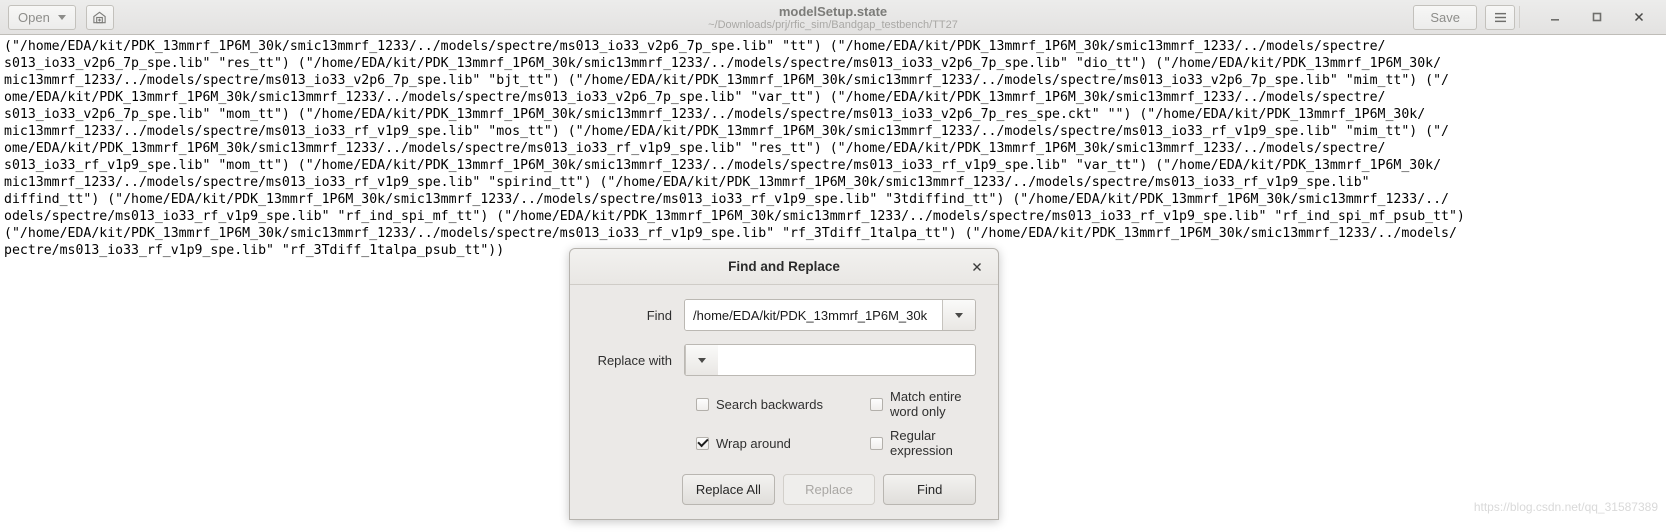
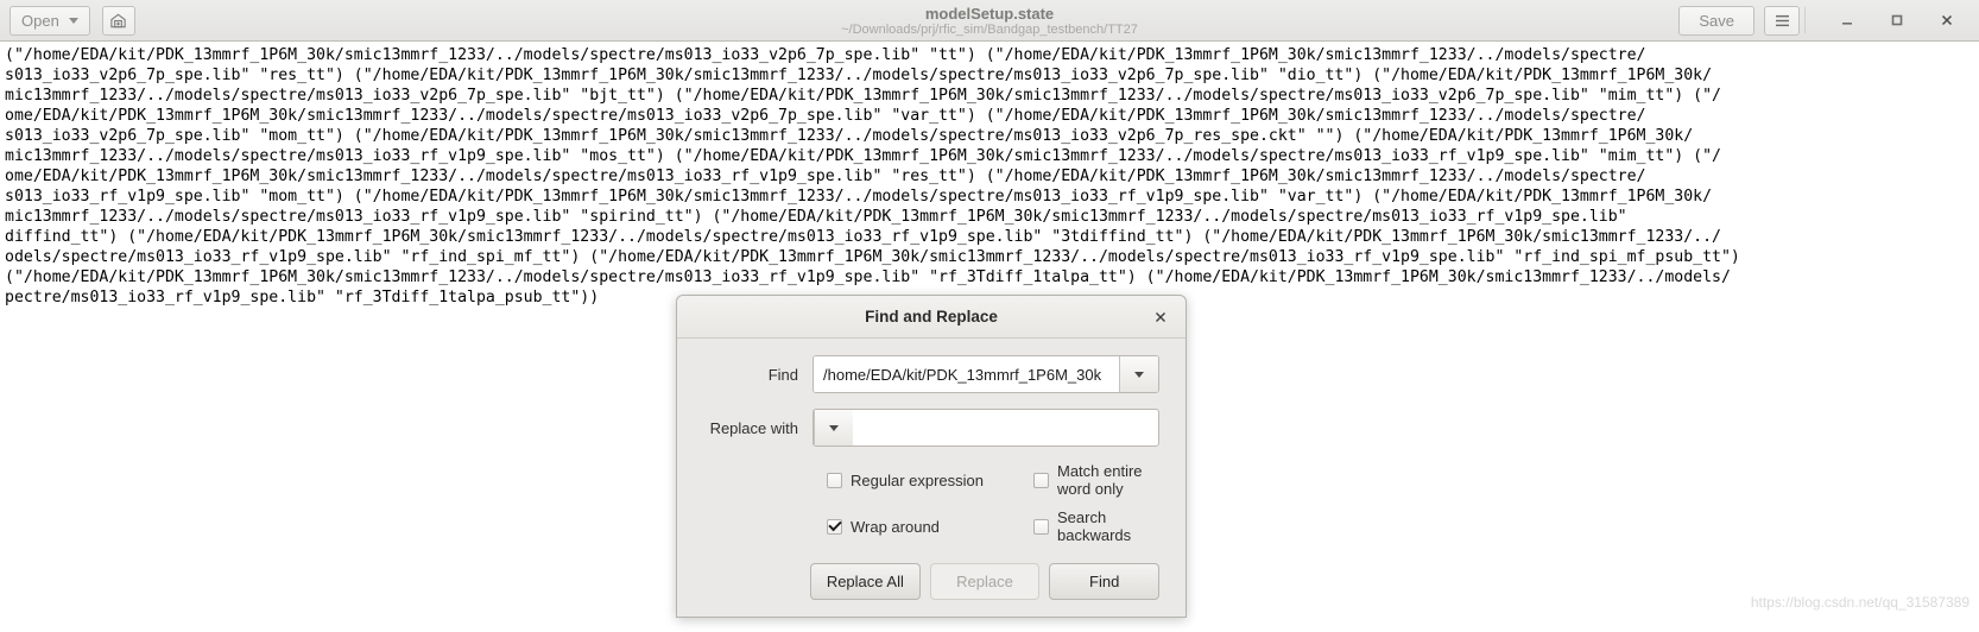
  Open
  modelSetup.state
  ~/Downloads/prj/rfic_sim/Bandgap_testbench/TT27
  Save
  ("/home/EDA/kit/PDK_13mmrf_1P6M_30k/smic13mmrf_1233/../models/spectre/ms013_io33_v2p6_7p_spe.lib" "tt") ("/home/EDA/kit/PDK_13mmrf_1P6M_30k/smic13mmrf_1233/../models/spectre/
  s013_io33_v2p6_7p_spe.lib" "res_tt") ("/home/EDA/kit/PDK_13mmrf_1P6M_30k/smic13mmrf_1233/../models/spectre/ms013_io33_v2p6_7p_spe.lib" "dio_tt") ("/home/EDA/kit/PDK_13mmrf_1P6M_30k/
  mic13mmrf_1233/../models/spectre/ms013_io33_v2p6_7p_spe.lib" "bjt_tt") ("/home/EDA/kit/PDK_13mmrf_1P6M_30k/smic13mmrf_1233/../models/spectre/ms013_io33_v2p6_7p_spe.lib" "mim_tt") ("/
  ome/EDA/kit/PDK_13mmrf_1P6M_30k/smic13mmrf_1233/../models/spectre/ms013_io33_v2p6_7p_spe.lib" "var_tt") ("/home/EDA/kit/PDK_13mmrf_1P6M_30k/smic13mmrf_1233/../models/spectre/
  s013_io33_v2p6_7p_spe.lib" "mom_tt") ("/home/EDA/kit/PDK_13mmrf_1P6M_30k/smic13mmrf_1233/../models/spectre/ms013_io33_v2p6_7p_res_spe.ckt" "") ("/home/EDA/kit/PDK_13mmrf_1P6M_30k/
  mic13mmrf_1233/../models/spectre/ms013_io33_rf_v1p9_spe.lib" "mos_tt") ("/home/EDA/kit/PDK_13mmrf_1P6M_30k/smic13mmrf_1233/../models/spectre/ms013_io33_rf_v1p9_spe.lib" "mim_tt") ("/
  ome/EDA/kit/PDK_13mmrf_1P6M_30k/smic13mmrf_1233/../models/spectre/ms013_io33_rf_v1p9_spe.lib" "res_tt") ("/home/EDA/kit/PDK_13mmrf_1P6M_30k/smic13mmrf_1233/../models/spectre/
  s013_io33_rf_v1p9_spe.lib" "mom_tt") ("/home/EDA/kit/PDK_13mmrf_1P6M_30k/smic13mmrf_1233/../models/spectre/ms013_io33_rf_v1p9_spe.lib" "var_tt") ("/home/EDA/kit/PDK_13mmrf_1P6M_30k/
  mic13mmrf_1233/../models/spectre/ms013_io33_rf_v1p9_spe.lib" "spirind_tt") ("/home/EDA/kit/PDK_13mmrf_1P6M_30k/smic13mmrf_1233/../models/spectre/ms013_io33_rf_v1p9_spe.lib"
  diffind_tt") ("/home/EDA/kit/PDK_13mmrf_1P6M_30k/smic13mmrf_1233/../models/spectre/ms013_io33_rf_v1p9_spe.lib" "3tdiffind_tt") ("/home/EDA/kit/PDK_13mmrf_1P6M_30k/smic13mmrf_1233/../
  odels/spectre/ms013_io33_rf_v1p9_spe.lib" "rf_ind_spi_mf_tt") ("/home/EDA/kit/PDK_13mmrf_1P6M_30k/smic13mmrf_1233/../models/spectre/ms013_io33_rf_v1p9_spe.lib" "rf_ind_spi_mf_psub_tt")
  ("/home/EDA/kit/PDK_13mmrf_1P6M_30k/smic13mmrf_1233/../models/spectre/ms013_io33_rf_v1p9_spe.lib" "rf_3Tdiff_1talpa_tt") ("/home/EDA/kit/PDK_13mmrf_1P6M_30k/smic13mmrf_1233/../models/
  pectre/ms013_io33_rf_v1p9_spe.lib" "rf_3Tdiff_1talpa_psub_tt"))
  https://blog.csdn.net/qq_31587389
  Find and Replace
  Find
  /home/EDA/kit/PDK_13mmrf_1P6M_30k
  Replace with
- Search backwards
+ Regular expression
  Match entire word only
  Wrap around
- Regular expression
+ Search backwards
  Replace All
  Replace
  Find
